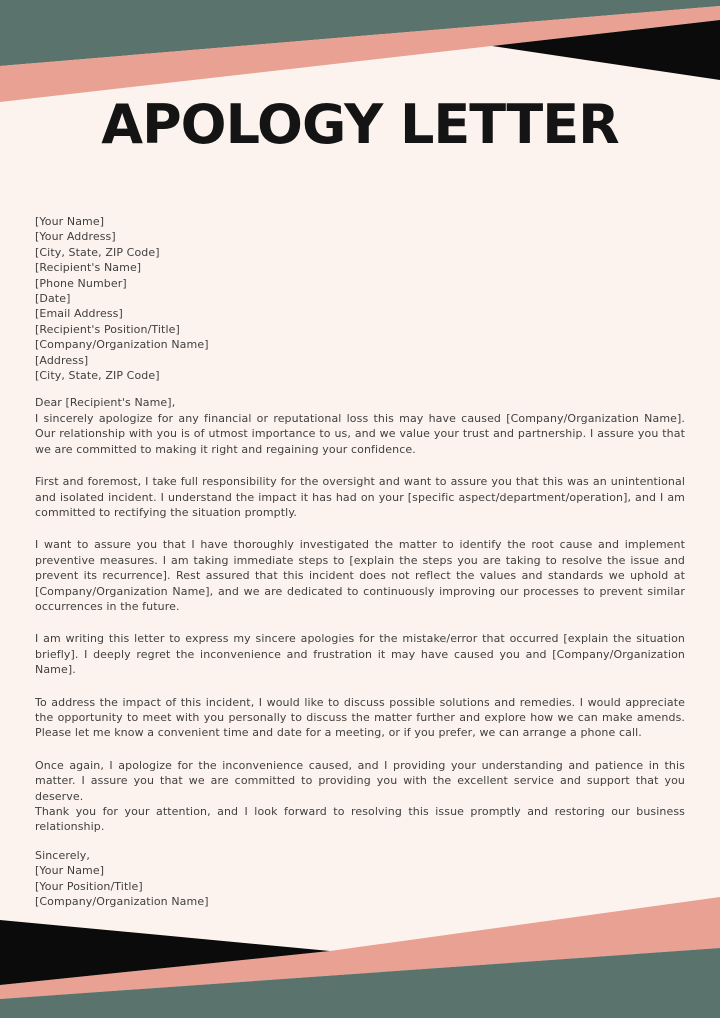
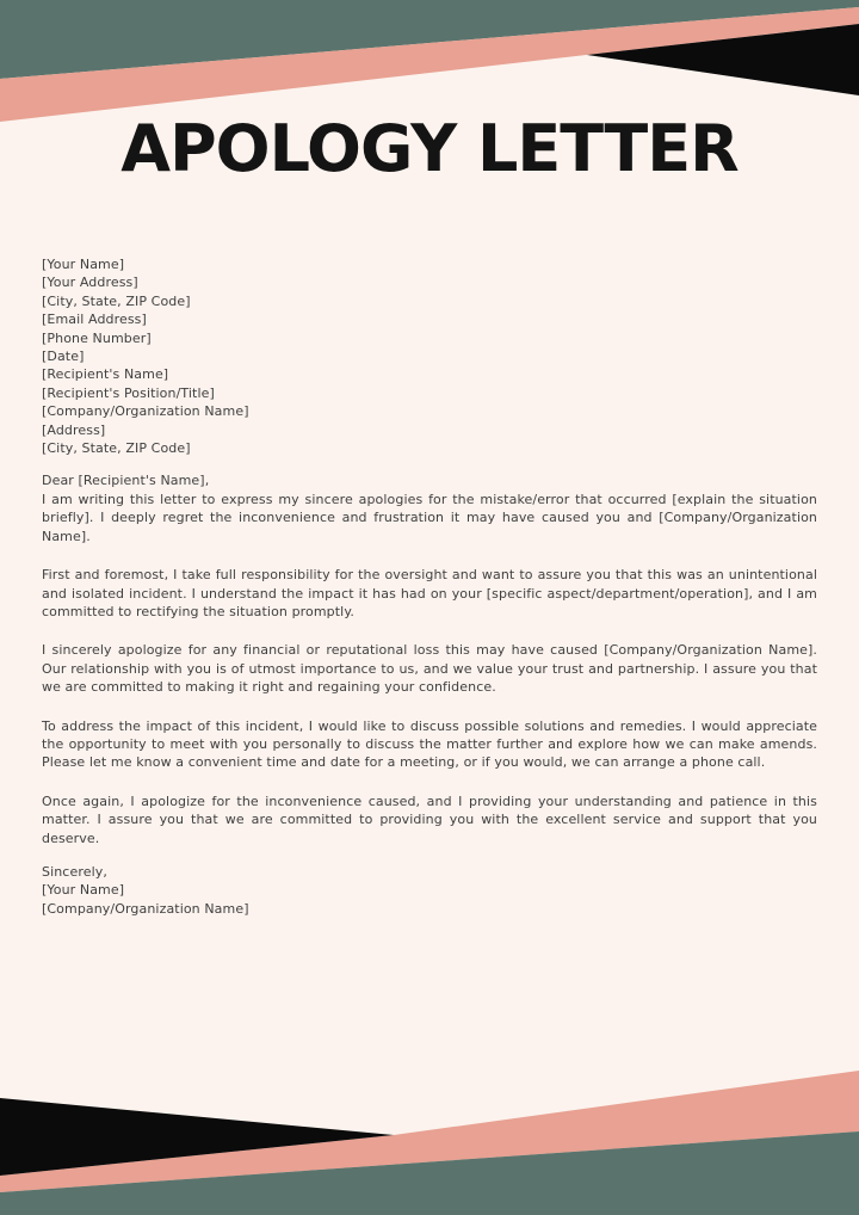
  APOLOGY LETTER
  [Your Name]
  [Your Address]
  [City, State, ZIP Code]
- [Recipient's Name]
+ [Email Address]
  [Phone Number]
  [Date]
- [Email Address]
+ [Recipient's Name]
  [Recipient's Position/Title]
  [Company/Organization Name]
  [Address]
  [City, State, ZIP Code]
  Dear [Recipient's Name],
- I sincerely apologize for any financial or reputational loss this may have caused [Company/Organization Name]. Our relationship with you is of utmost importance to us, and we value your trust and partnership. I assure you that we are committed to making it right and regaining your confidence.
+ I am writing this letter to express my sincere apologies for the mistake/error that occurred [explain the situation briefly]. I deeply regret the inconvenience and frustration it may have caused you and [Company/Organization Name].
  First and foremost, I take full responsibility for the oversight and want to assure you that this was an unintentional and isolated incident. I understand the impact it has had on your [specific aspect/department/operation], and I am committed to rectifying the situation promptly.
- I want to assure you that I have thoroughly investigated the matter to identify the root cause and implement preventive measures. I am taking immediate steps to [explain the steps you are taking to resolve the issue and prevent its recurrence]. Rest assured that this incident does not reflect the values and standards we uphold at [Company/Organization Name], and we are dedicated to continuously improving our processes to prevent similar occurrences in the future.
- I am writing this letter to express my sincere apologies for the mistake/error that occurred [explain the situation briefly]. I deeply regret the inconvenience and frustration it may have caused you and [Company/Organization Name].
+ I sincerely apologize for any financial or reputational loss this may have caused [Company/Organization Name]. Our relationship with you is of utmost importance to us, and we value your trust and partnership. I assure you that we are committed to making it right and regaining your confidence.
- To address the impact of this incident, I would like to discuss possible solutions and remedies. I would appreciate the opportunity to meet with you personally to discuss the matter further and explore how we can make amends. Please let me know a convenient time and date for a meeting, or if you prefer, we can arrange a phone call.
+ To address the impact of this incident, I would like to discuss possible solutions and remedies. I would appreciate the opportunity to meet with you personally to discuss the matter further and explore how we can make amends. Please let me know a convenient time and date for a meeting, or if you would, we can arrange a phone call.
  Once again, I apologize for the inconvenience caused, and I providing your understanding and patience in this matter. I assure you that we are committed to providing you with the excellent service and support that you deserve.
- Thank you for your attention, and I look forward to resolving this issue promptly and restoring our business relationship.
  Sincerely,
  [Your Name]
- [Your Position/Title]
  [Company/Organization Name]
